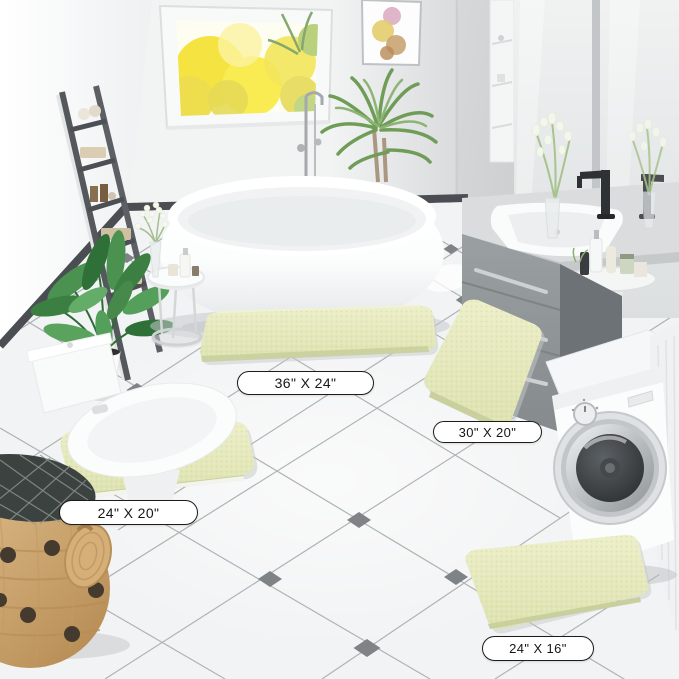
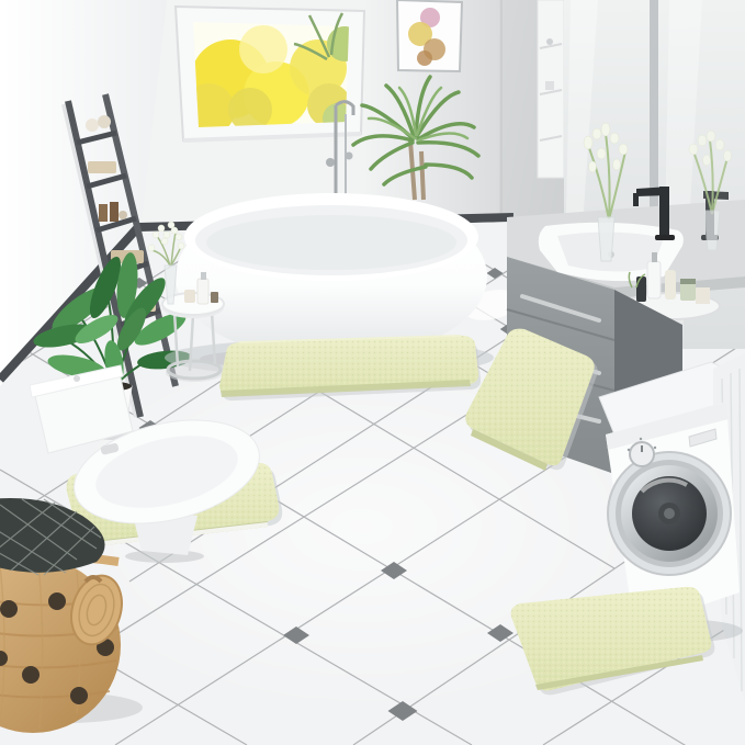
- 36" X 24"
- 30" X 20"
- 24" X 20"
- 24" X 16"
